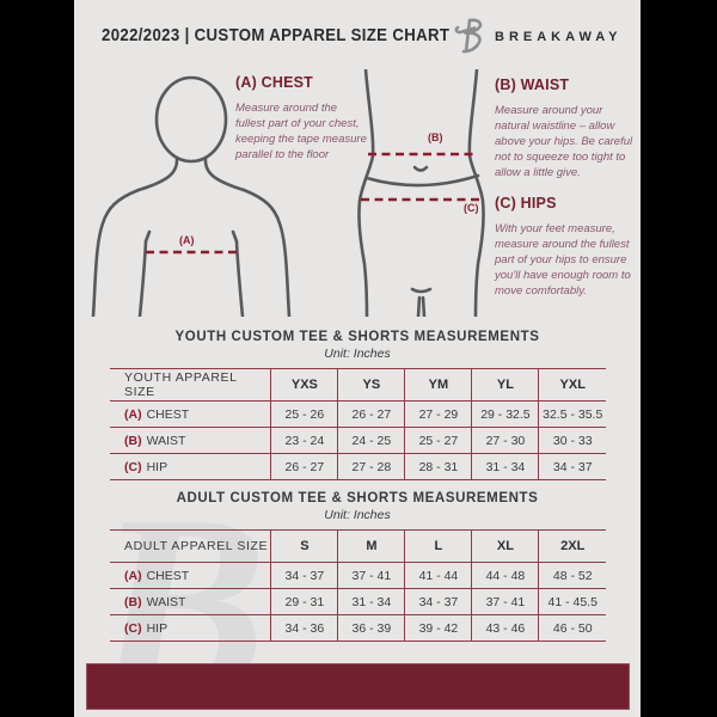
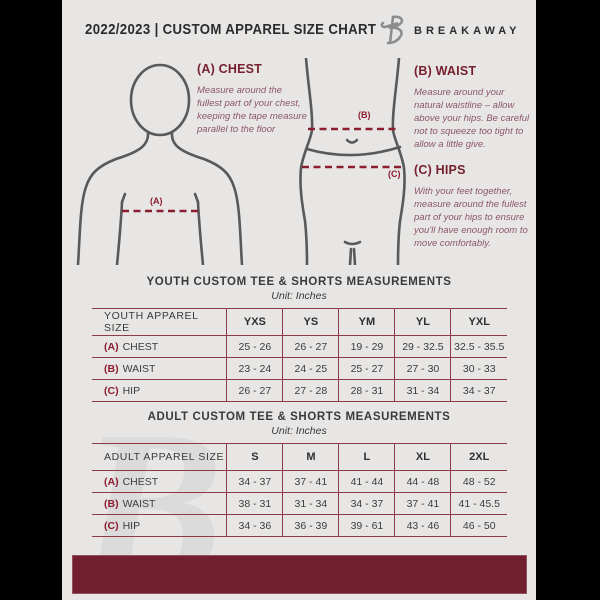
  B
  2022/2023 | CUSTOM APPAREL SIZE CHART
  BREAKAWAY
  (A)
  (B)
  (C)
  (A) CHEST
  Measure around the fullest part of your chest, keeping the tape measure parallel to the floor
  (B) WAIST
  Measure around your natural waistline – allow above your hips. Be careful not to squeeze too tight to allow a little give.
  (C) HIPS
- With your feet measure, measure around the fullest part of your hips to ensure you'll have enough room to move comfortably.
+ With your feet together, measure around the fullest part of your hips to ensure you'll have enough room to move comfortably.
  YOUTH CUSTOM TEE & SHORTS MEASUREMENTS
  Unit: Inches
  YOUTH APPAREL SIZE	YXS	YS	YM	YL	YXL
- (A) CHEST	25 - 26	26 - 27	27 - 29	29 - 32.5	32.5 - 35.5
+ (A) CHEST	25 - 26	26 - 27	19 - 29	29 - 32.5	32.5 - 35.5
  (B) WAIST	23 - 24	24 - 25	25 - 27	27 - 30	30 - 33
  (C) HIP	26 - 27	27 - 28	28 - 31	31 - 34	34 - 37
  ADULT CUSTOM TEE & SHORTS MEASUREMENTS
  Unit: Inches
  ADULT APPAREL SIZE	S	M	L	XL	2XL
  (A) CHEST	34 - 37	37 - 41	41 - 44	44 - 48	48 - 52
- (B) WAIST	29 - 31	31 - 34	34 - 37	37 - 41	41 - 45.5
+ (B) WAIST	38 - 31	31 - 34	34 - 37	37 - 41	41 - 45.5
- (C) HIP	34 - 36	36 - 39	39 - 42	43 - 46	46 - 50
+ (C) HIP	34 - 36	36 - 39	39 - 61	43 - 46	46 - 50
